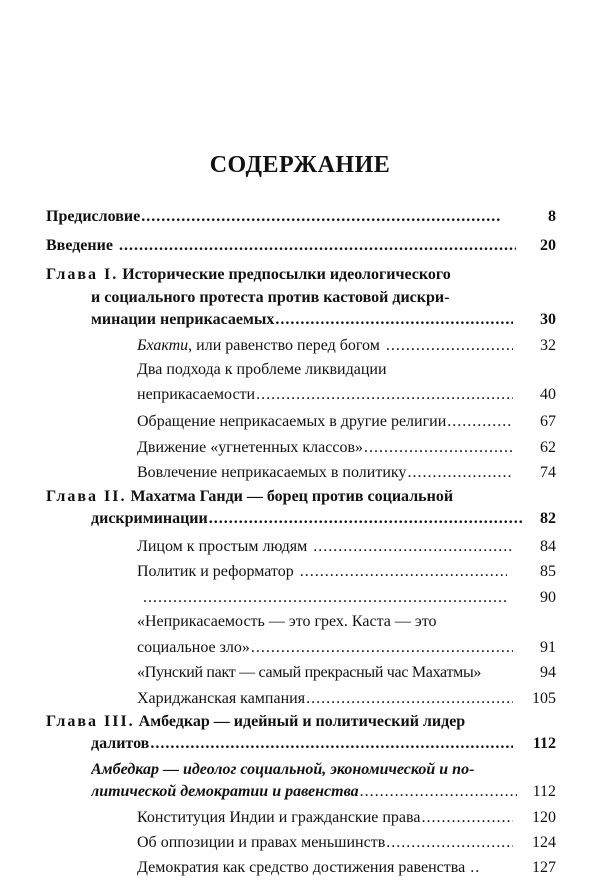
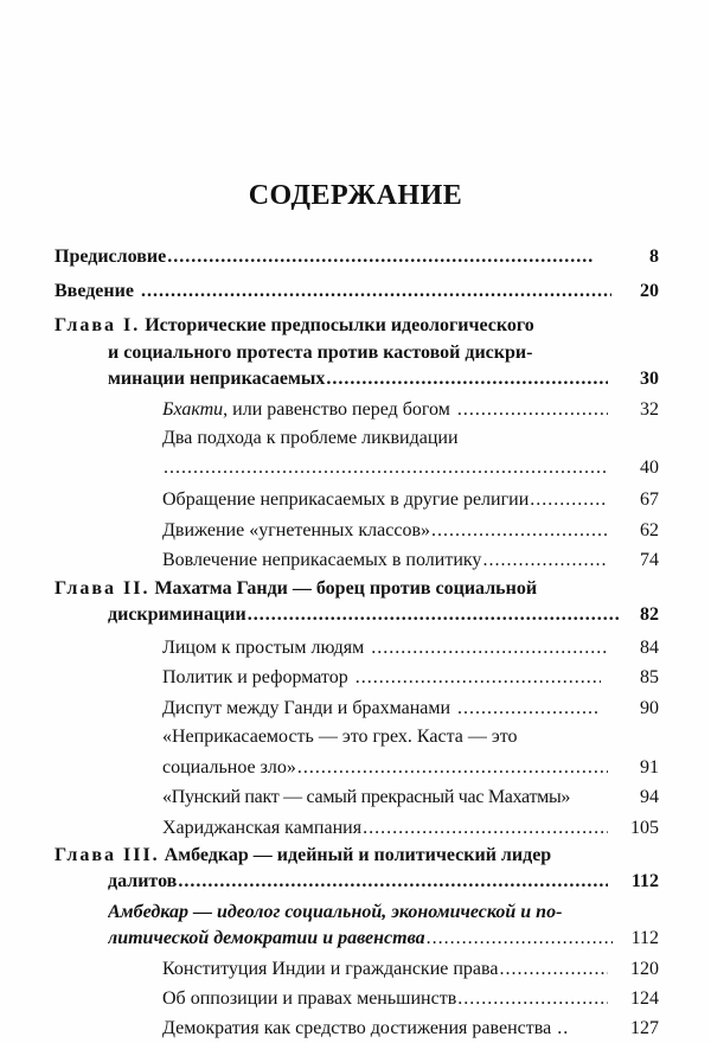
  СОДЕРЖАНИЕ
  Предисловие
  8
  Введение
  20
  Глава I.
  Исторические предпосылки идеологического
  и социального протеста против кастовой дискри-
  минации неприкасаемых
  30
  Бхакти
  , или равенство перед богом
  32
  Два подхода к проблеме ликвидации
- неприкасаемости
  40
  Обращение неприкасаемых в другие религии
  67
  Движение «угнетенных классов»
  62
  Вовлечение неприкасаемых в политику
  74
  Глава II.
  Махатма Ганди — борец против социальной
  дискриминации
  82
  Лицом к простым людям
  84
  Политик и реформатор
  85
+ Диспут между Ганди и брахманами
  90
  «Неприкасаемость — это грех. Каста — это
  социальное зло»
  91
  «Пунский пакт — самый прекрасный час Махатмы»
  94
  Хариджанская кампания
  105
  Глава III.
  Амбедкар — идейный и политический лидер
  далитов
  112
  Амбедкар — идеолог социальной, экономической и по-
  литической демократии и равенства
  112
  Конституция Индии и гражданские права
  120
  Об оппозиции и правах меньшинств
  124
  Демократия как средство достижения равенства
  ..
  127
